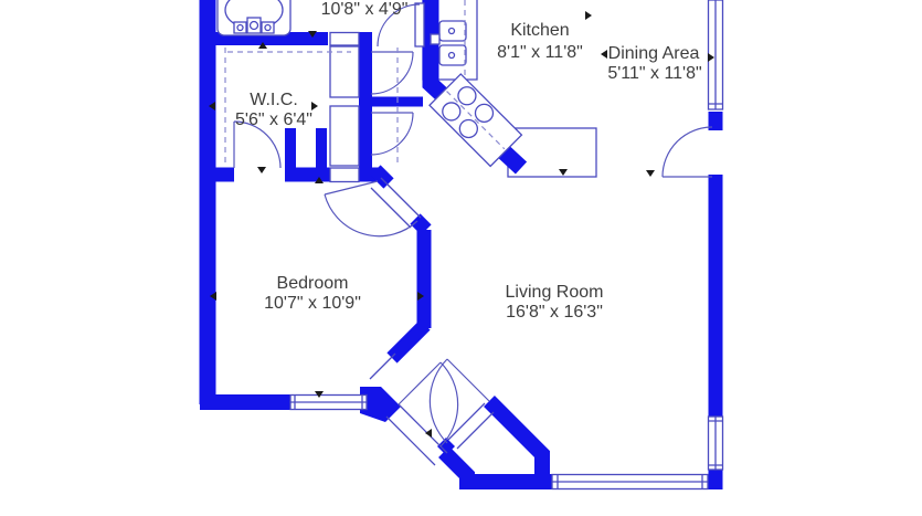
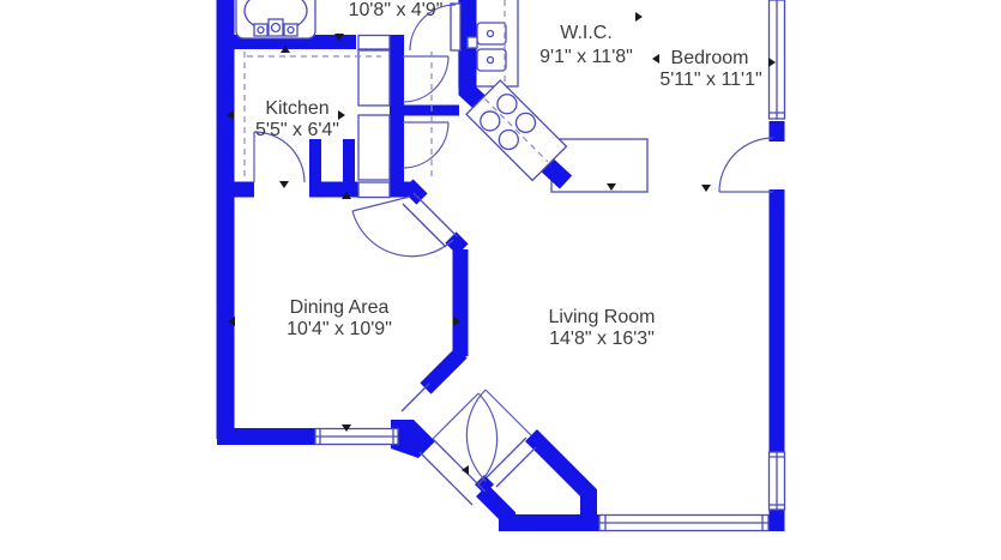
  10'8" x 4'9"
- Kitchen
+ W.I.C.
- 8'1" x 11'8"
+ 9'1" x 11'8"
- Dining Area
+ Bedroom
- 5'11" x 11'8"
+ 5'11" x 11'1"
- W.I.C.
+ Kitchen
- 5'6" x 6'4"
+ 5'5" x 6'4"
- Bedroom
+ Dining Area
- 10'7" x 10'9"
+ 10'4" x 10'9"
  Living Room
- 16'8" x 16'3"
+ 14'8" x 16'3"
